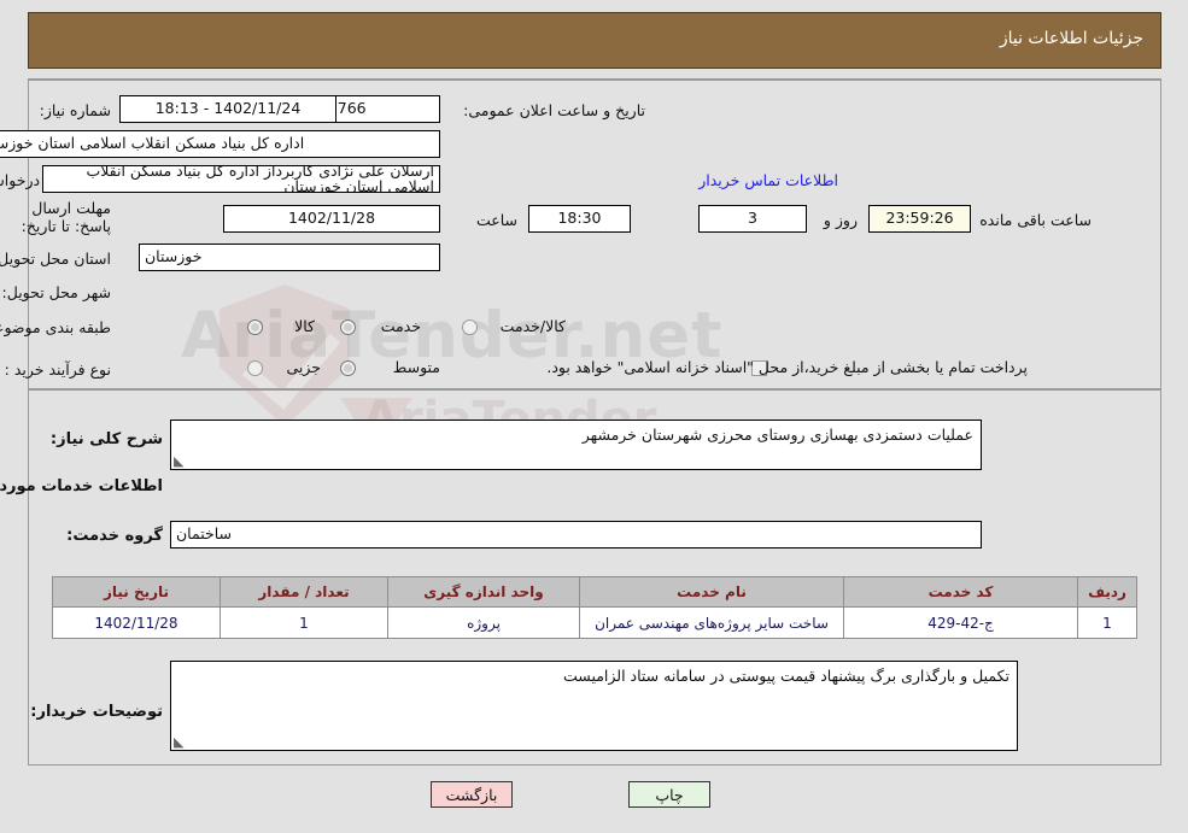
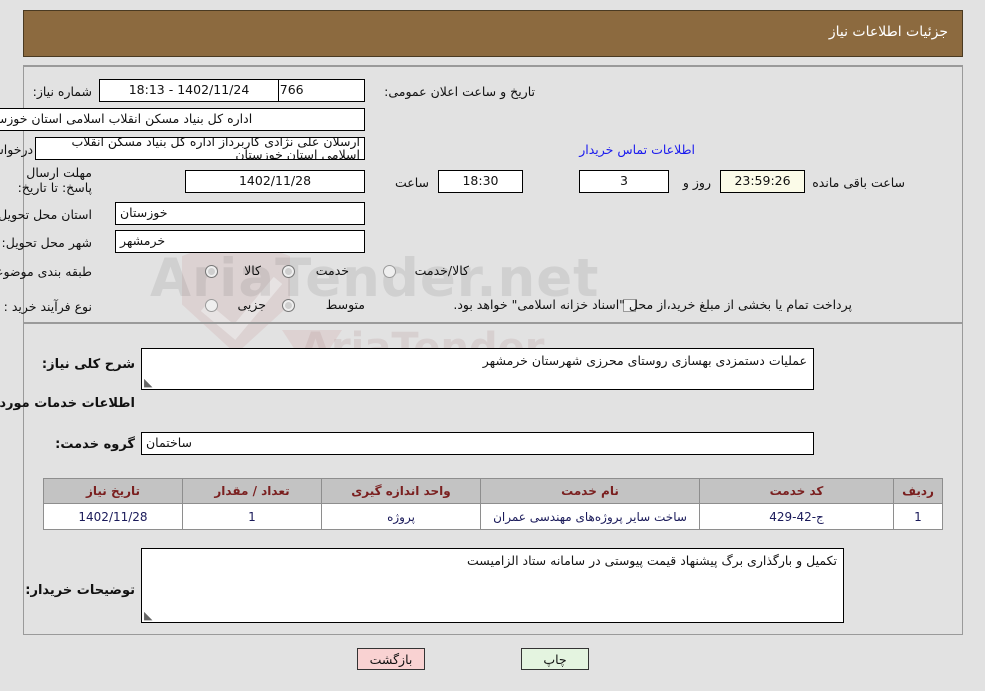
  AriaTender.net
  جزئیات اطلاعات نیاز
  شماره نیاز:
  تاریخ و ساعت اعلان عمومی:
  1402/11/24 - 18:13
  اداره کل بنیاد مسکن انقلاب اسلامی استان خوزس
  ارسلان علی نژادی کاربرداز اداره کل بنیاد مسکن انقلاب اسلامی استان خوزستان
  اطلاعات تماس خریدار
  مهلت ارسال پاسخ: تا تاریخ:
  1402/11/28
  ساعت
  18:30
  3
  روز و
  23:59:26
  ساعت باقی مانده
  استان محل تحویل
  خوزستان
  شهر محل تحویل:
+ خرمشهر
  طبقه بندی موضو
  کالا
  خدمت
  کالا/خدمت
  نوع فرآیند خرید :
  جزیی
  متوسط
  پرداخت تمام یا بخشی از مبلغ خرید،از محل "اسناد خزانه اسلامی" خواهد بود.
  شرح کلی نیاز:
  عملیات دستمزدی بهسازی روستای محرزی شهرستان خرمشهر
  اطلاعات خدمات مورد
  گروه خدمت:
  ساختمان
  ردیف	کد خدمت	نام خدمت	واحد اندازه گیری	تعداد / مقدار	تاریخ نیاز
  1	ج-42-429	ساخت سایر پروژه‌های مهندسی عمران	پروژه	1	1402/11/28
  توضیحات خریدار:
  تکمیل و بارگذاری برگ پیشنهاد قیمت پیوستی در سامانه ستاد الزامیست
  بازگشت
  چاپ
